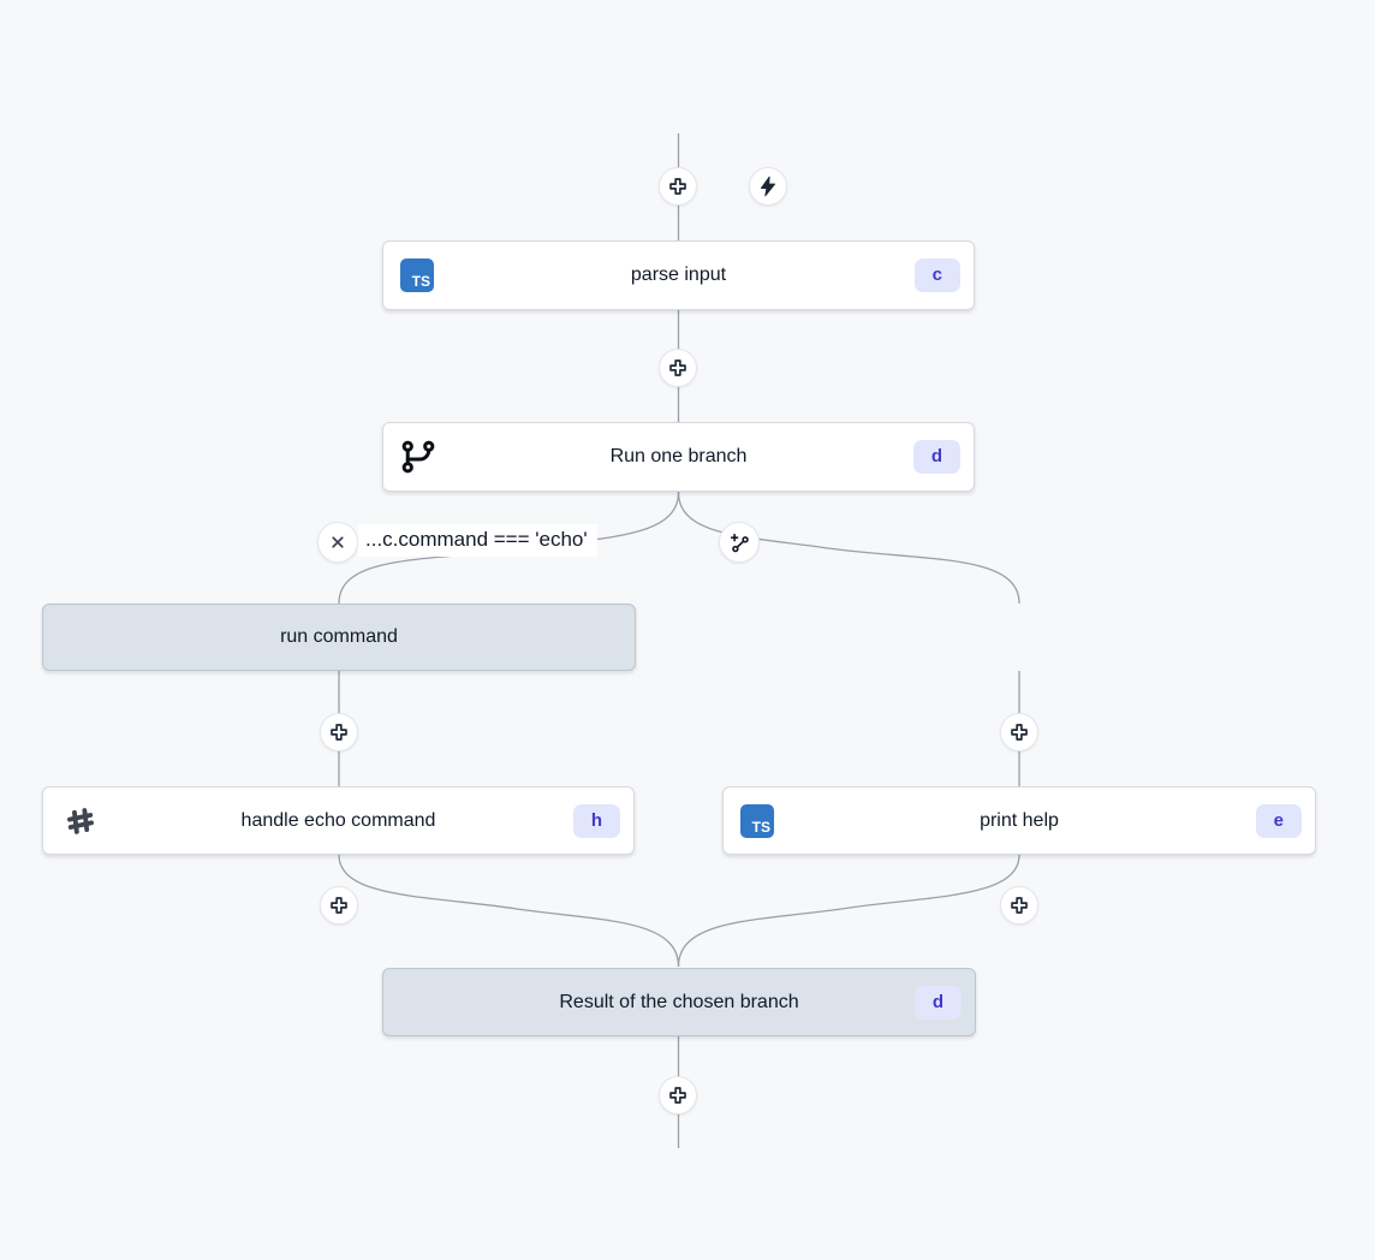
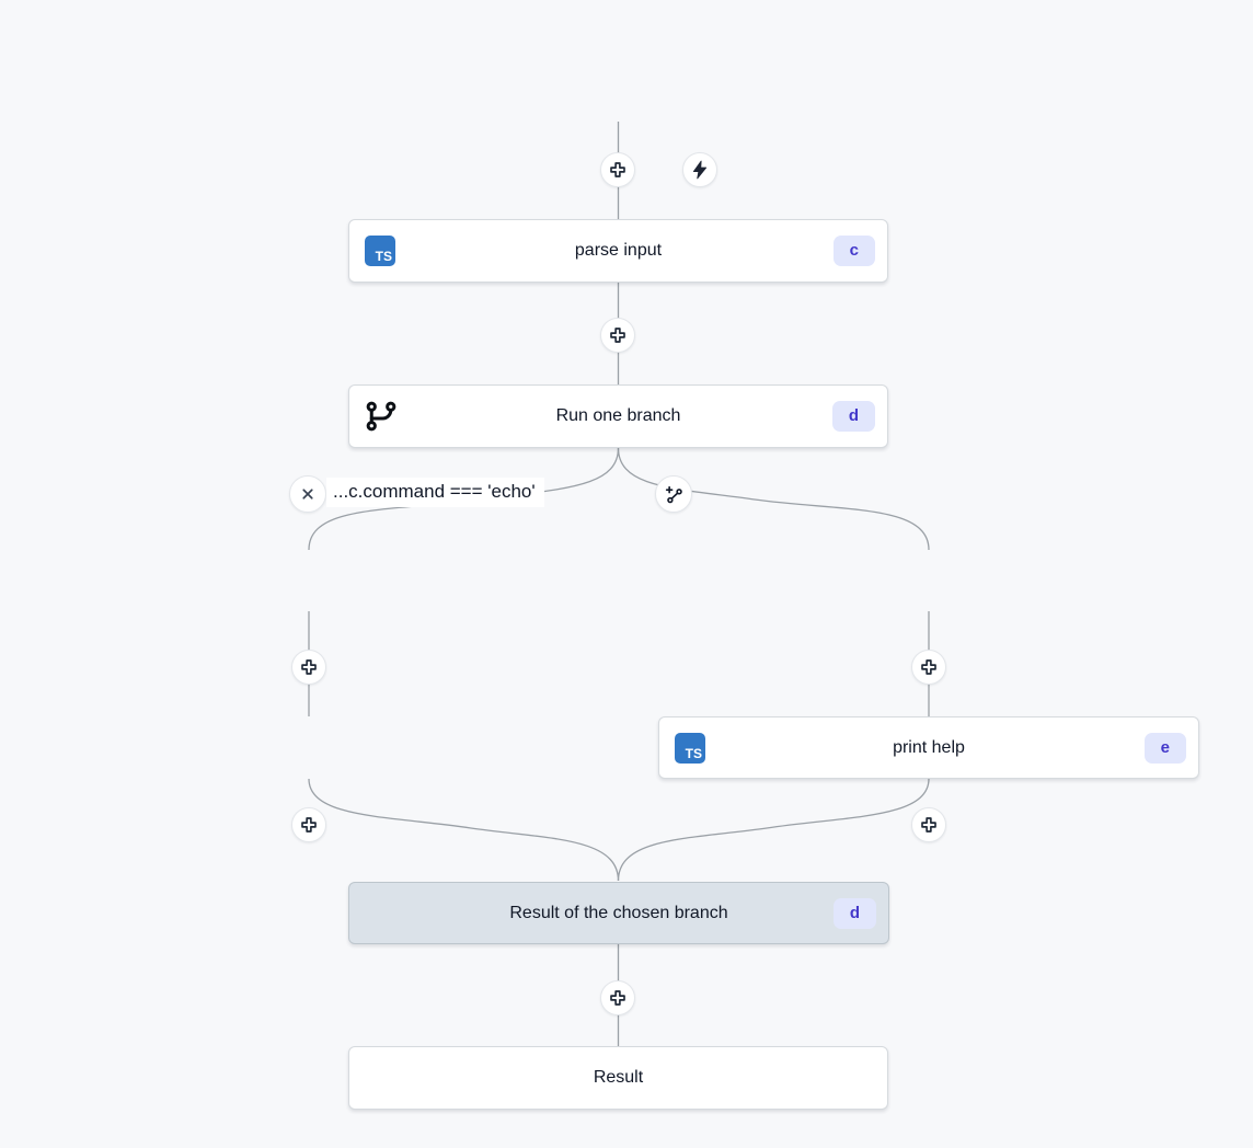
  TS
  parse input
  c
  Run one branch
  d
  ...c.command === 'echo'
- run command
- handle echo command
- h
  TS
  print help
  e
  Result of the chosen branch
  d
+ Result
